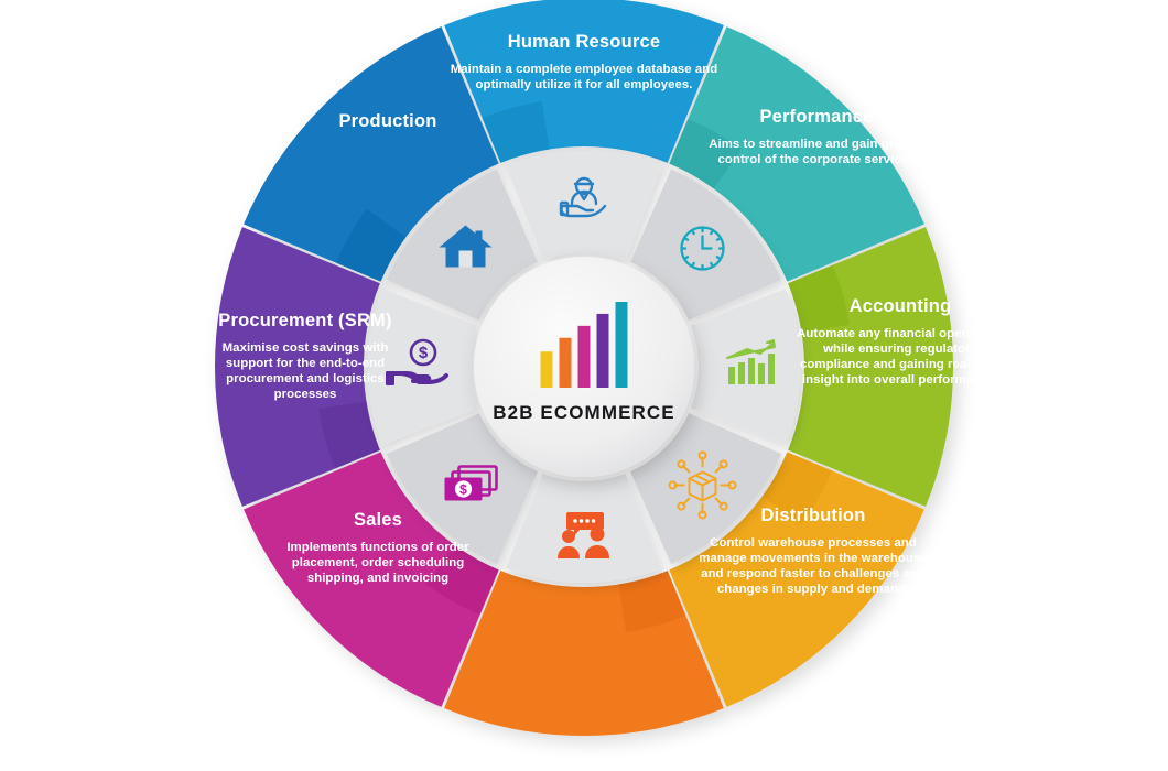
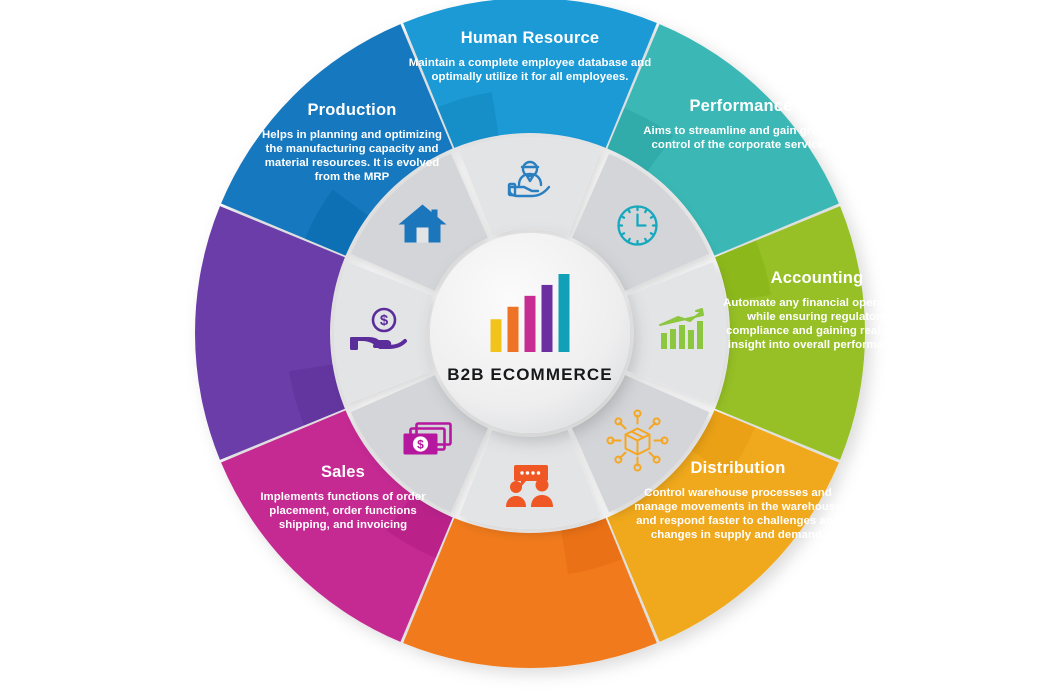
  $
  $
  Human Resource
  Maintain a complete employee database and optimally utilize it for all employees.
  Performance
  Aims to streamline and gain greater control of the corporate services
  Accounting
  Automate any financial operations while ensuring regulatory compliance and gaining real-time insight into overall performance.
  Distribution
  Control warehouse processes and manage movements in the warehouse and respond faster to challenges and changes in supply and demand.
  Sales
- Implements functions of order placement, order scheduling shipping, and invoicing
+ Implements functions of order placement, order functions shipping, and invoicing
- Procurement (SRM)
- Maximise cost savings with support for the end-to-end procurement and logistics processes
  Production
+ Helps in planning and optimizing the manufacturing capacity and material resources. It is evolved from the MRP
  B2B ECOMMERCE
